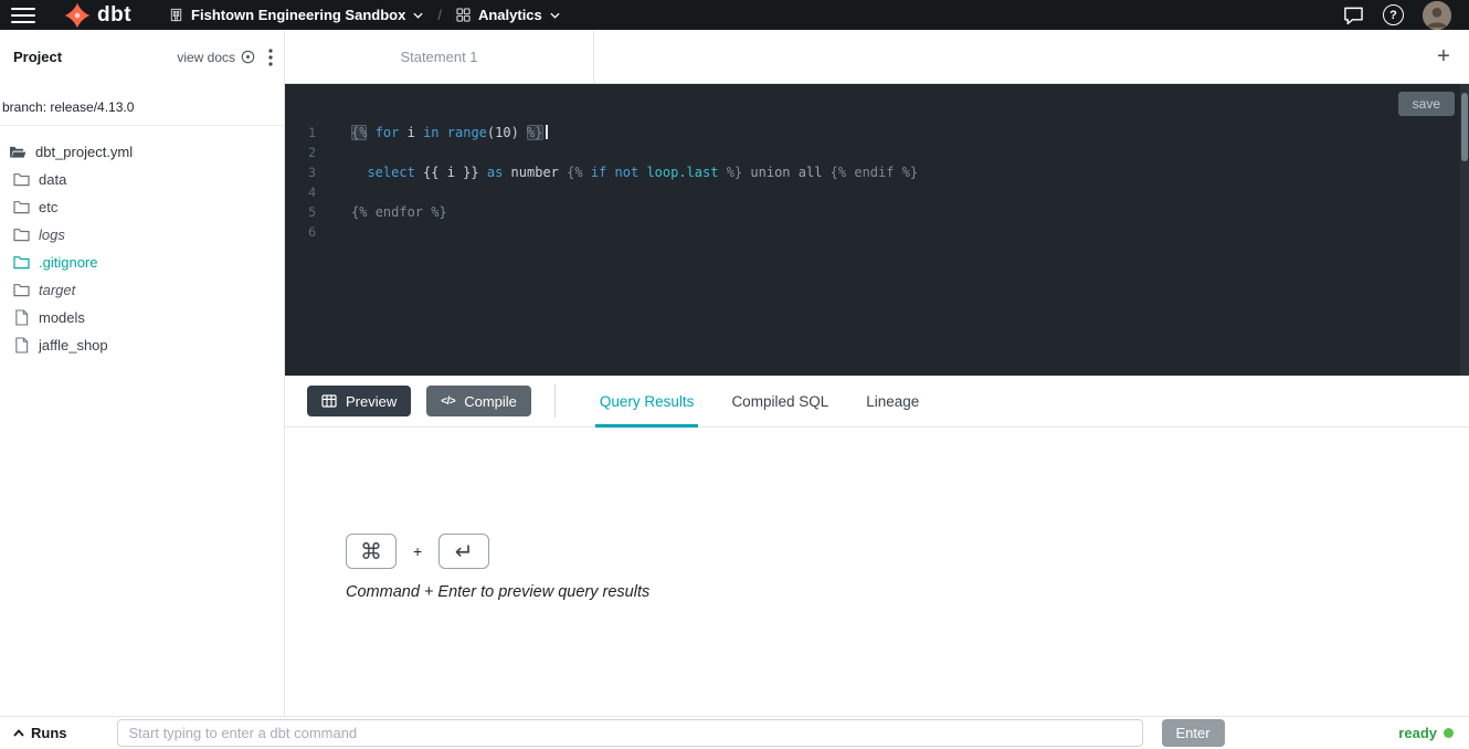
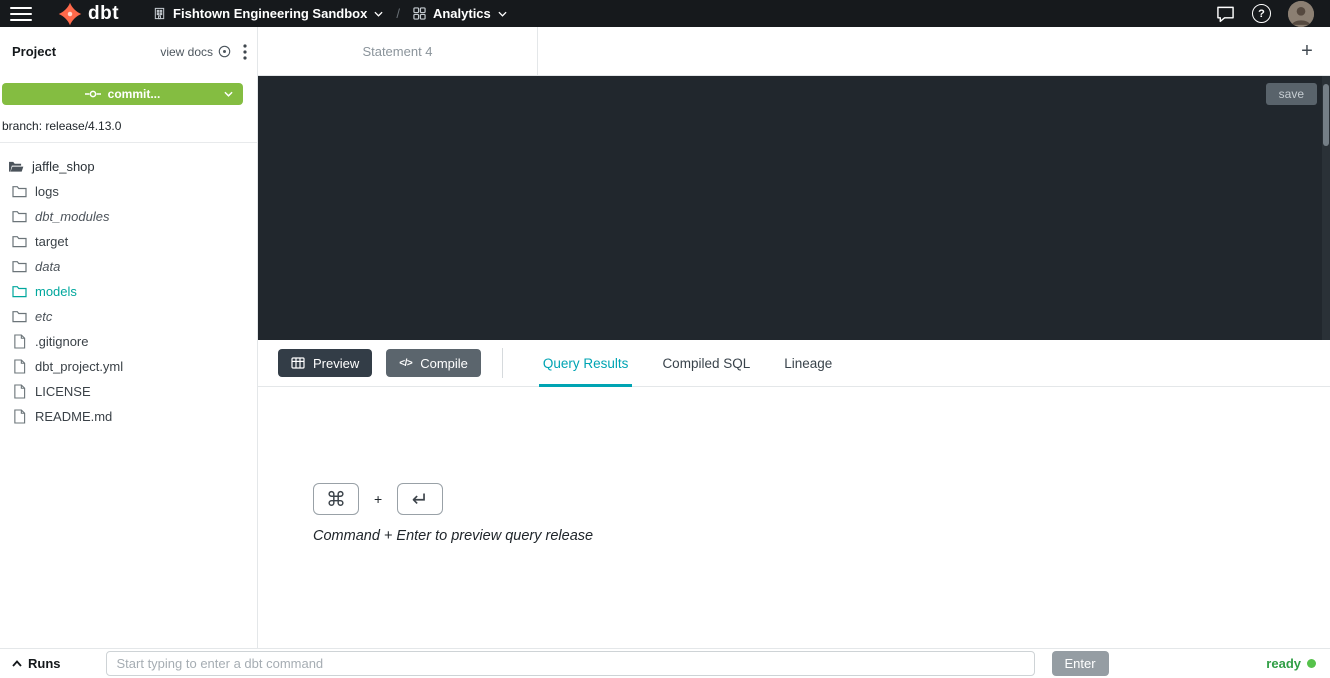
  dbt
  Fishtown Engineering Sandbox
  /
  Analytics
  ?
  Project
  view docs
+ commit...
  branch: release/4.13.0
- dbt_project.yml
+ jaffle_shop
- data
+ logs
+ dbt_modules
- etc
+ target
- logs
+ data
- .gitignore
+ models
- target
+ etc
- models
+ .gitignore
- jaffle_shop
+ dbt_project.yml
+ LICENSE
+ README.md
- Statement 1
+ Statement 4
  +
  save
- 1
- {% for i in range(10) %}
- 2
- 3
- select {{ i }} as number {% if not loop.last %} union all {% endif %}
- 4
- 5
- {% endfor %}
- 6
  Preview
  </>
  Compile
  Query Results
  Compiled SQL
  Lineage
  ⌘
  +
  ↵
- Command + Enter to preview query results
+ Command + Enter to preview query release
  Runs
  Start typing to enter a dbt command
  Enter
  ready
